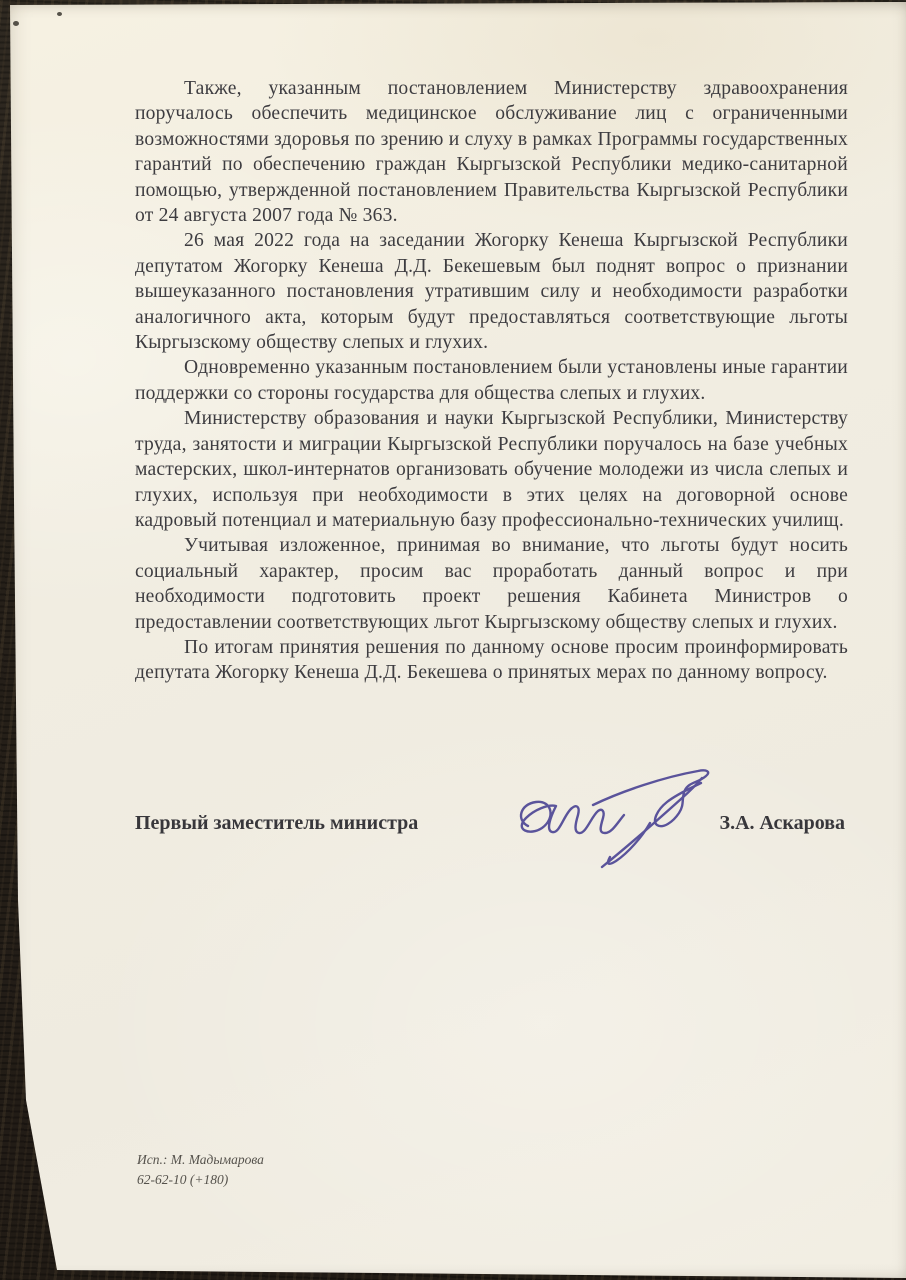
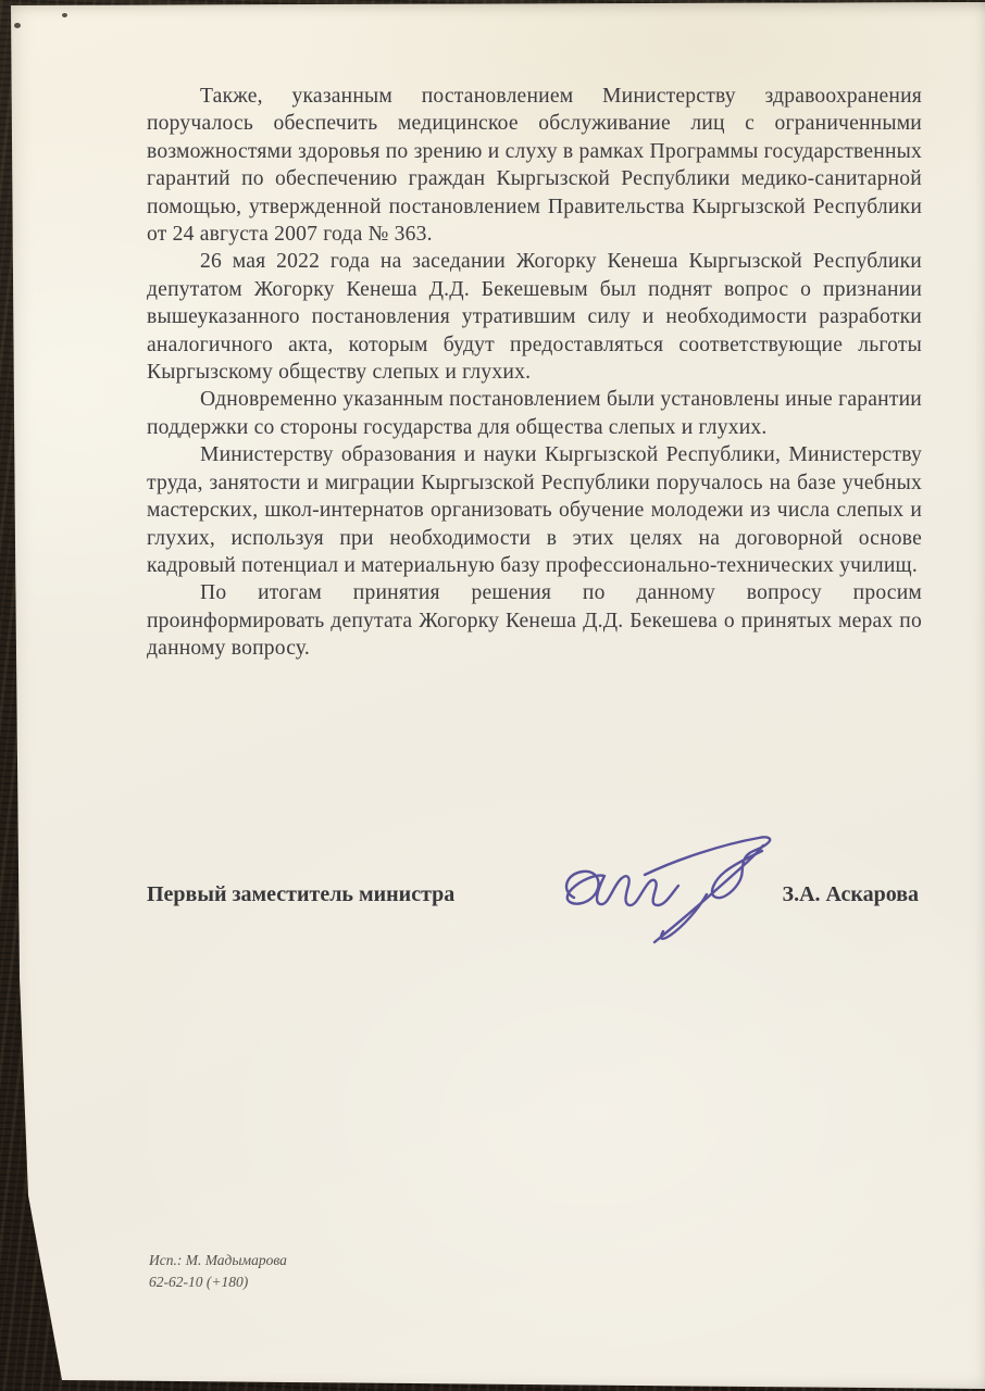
  Также, указанным постановлением Министерству здравоохранения поручалось обеспечить медицинское обслуживание лиц с ограниченными возможностями здоровья по зрению и слуху в рамках Программы государственных гарантий по обеспечению граждан Кыргызской Республики медико-санитарной помощью, утвержденной постановлением Правительства Кыргызской Республики от 24 августа 2007 года № 363.
  26 мая 2022 года на заседании Жогорку Кенеша Кыргызской Республики депутатом Жогорку Кенеша Д.Д. Бекешевым был поднят вопрос о признании вышеуказанного постановления утратившим силу и необходимости разработки аналогичного акта, которым будут предоставляться соответствующие льготы Кыргызскому обществу слепых и глухих.
  Одновременно указанным постановлением были установлены иные гарантии поддержки со стороны государства для общества слепых и глухих.
  Министерству образования и науки Кыргызской Республики, Министерству труда, занятости и миграции Кыргызской Республики поручалось на базе учебных мастерских, школ-интернатов организовать обучение молодежи из числа слепых и глухих, используя при необходимости в этих целях на договорной основе кадровый потенциал и материальную базу профессионально-технических училищ.
- Учитывая изложенное, принимая во внимание, что льготы будут носить социальный характер, просим вас проработать данный вопрос и при необходимости подготовить проект решения Кабинета Министров о предоставлении соответствующих льгот Кыргызскому обществу слепых и глухих.
- По итогам принятия решения по данному основе просим проинформировать депутата Жогорку Кенеша Д.Д. Бекешева о принятых мерах по данному вопросу.
+ По итогам принятия решения по данному вопросу просим проинформировать депутата Жогорку Кенеша Д.Д. Бекешева о принятых мерах по данному вопросу.
  Первый заместитель министра
  З.А. Аскарова
  Исп.: М. Мадымарова
  62-62-10 (+180)
